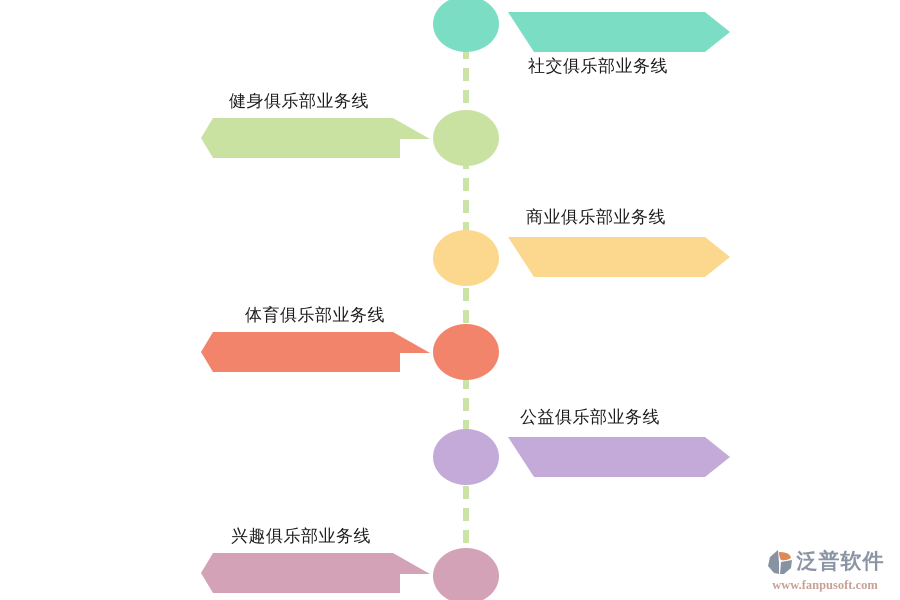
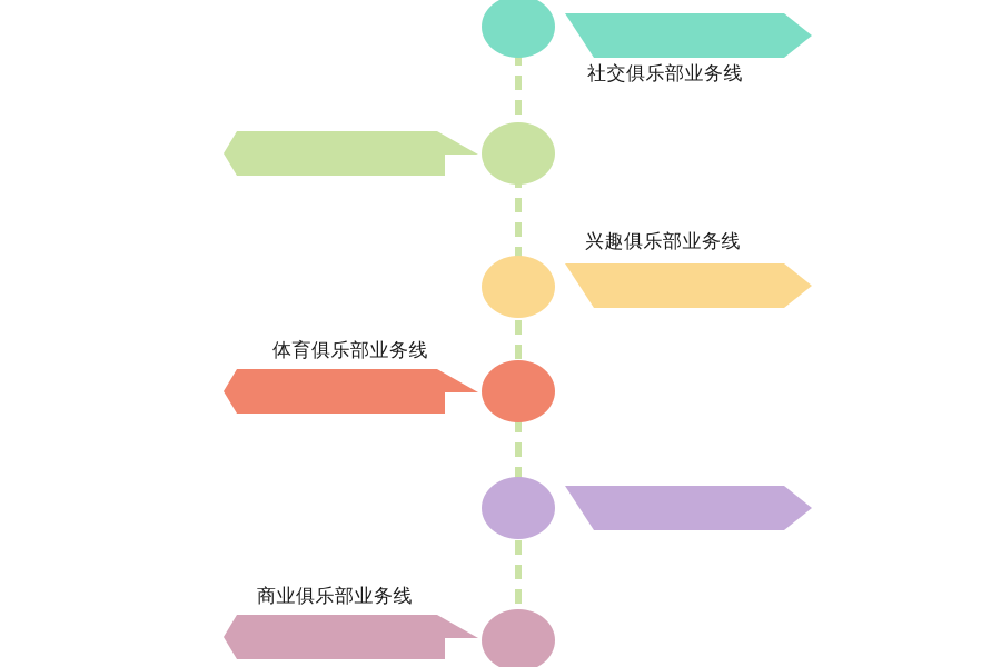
  社交俱乐部业务线
- 健身俱乐部业务线
- 商业俱乐部业务线
+ 兴趣俱乐部业务线
  体育俱乐部业务线
- 公益俱乐部业务线
- 兴趣俱乐部业务线
+ 商业俱乐部业务线
- 泛普软件
- www.fanpusoft.com
